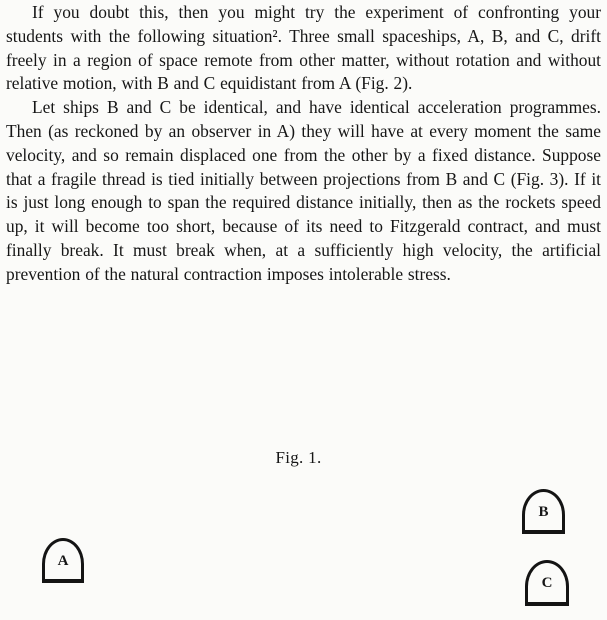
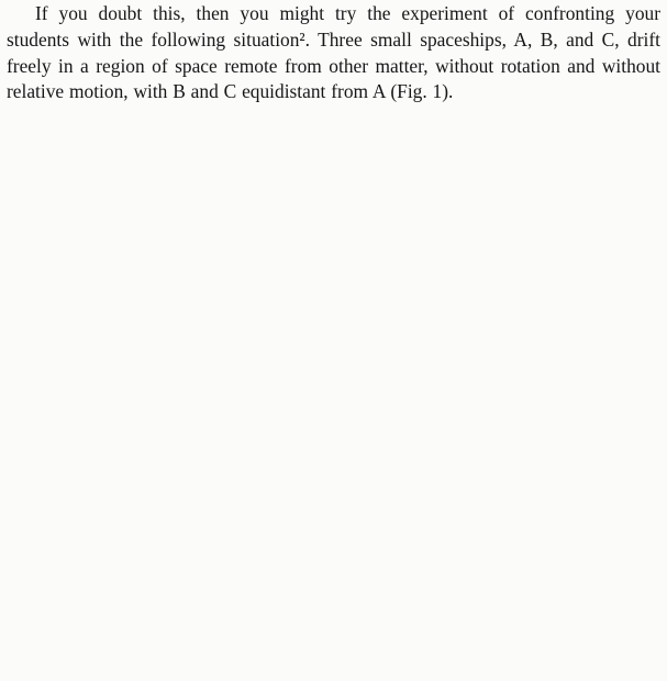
- If you doubt this, then you might try the experiment of confronting your students with the following situation². Three small spaceships, A, B, and C, drift freely in a region of space remote from other matter, without rotation and without relative motion, with B and C equidistant from A (Fig. 2).
+ If you doubt this, then you might try the experiment of confronting your students with the following situation². Three small spaceships, A, B, and C, drift freely in a region of space remote from other matter, without rotation and without relative motion, with B and C equidistant from A (Fig. 1).
- Let ships B and C be identical, and have identical acceleration programmes. Then (as reckoned by an observer in A) they will have at every moment the same velocity, and so remain displaced one from the other by a fixed distance. Suppose that a fragile thread is tied initially between projections from B and C (Fig. 3). If it is just long enough to span the required distance initially, then as the rockets speed up, it will become too short, because of its need to Fitzgerald contract, and must finally break. It must break when, at a sufficiently high velocity, the artificial prevention of the natural contraction imposes intolerable stress.
- Fig. 1.
- A
- B
- C
